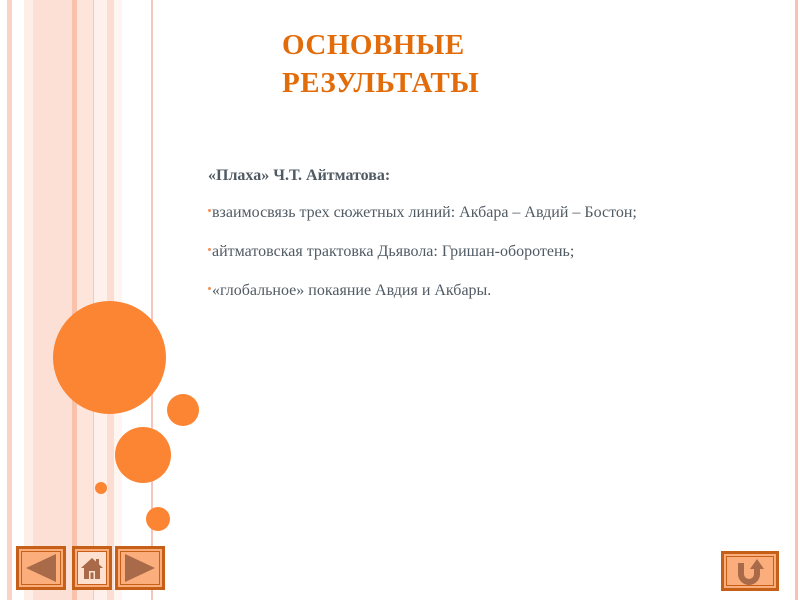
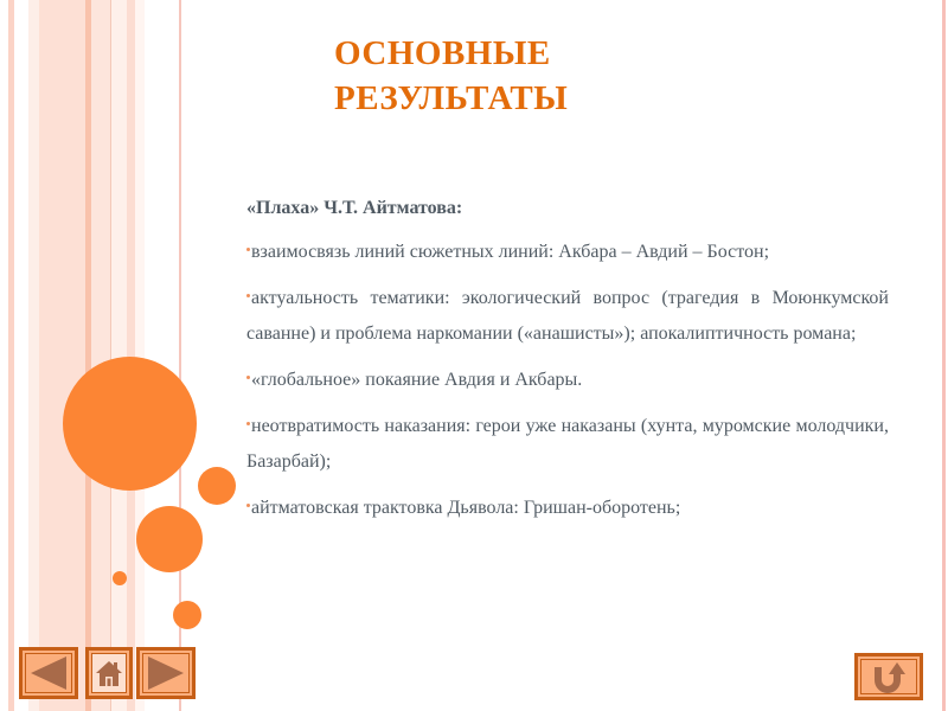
  ОСНОВНЫЕ
  РЕЗУЛЬТАТЫ
  «Плаха» Ч.Т. Айтматова:
- взаимосвязь трех сюжетных линий: Акбара – Авдий – Бостон;
+ взаимосвязь линий сюжетных линий: Акбара – Авдий – Бостон;
+ актуальность тематики: экологический вопрос (трагедия в Моюнкумской саванне) и проблема наркомании («анашисты»); апокалиптичность романа;
- айтматовская трактовка Дьявола: Гришан-оборотень;
+ «глобальное» покаяние Авдия и Акбары.
+ неотвратимость наказания: герои уже наказаны (хунта, муромские молодчики, Базарбай);
- «глобальное» покаяние Авдия и Акбары.
+ айтматовская трактовка Дьявола: Гришан-оборотень;
